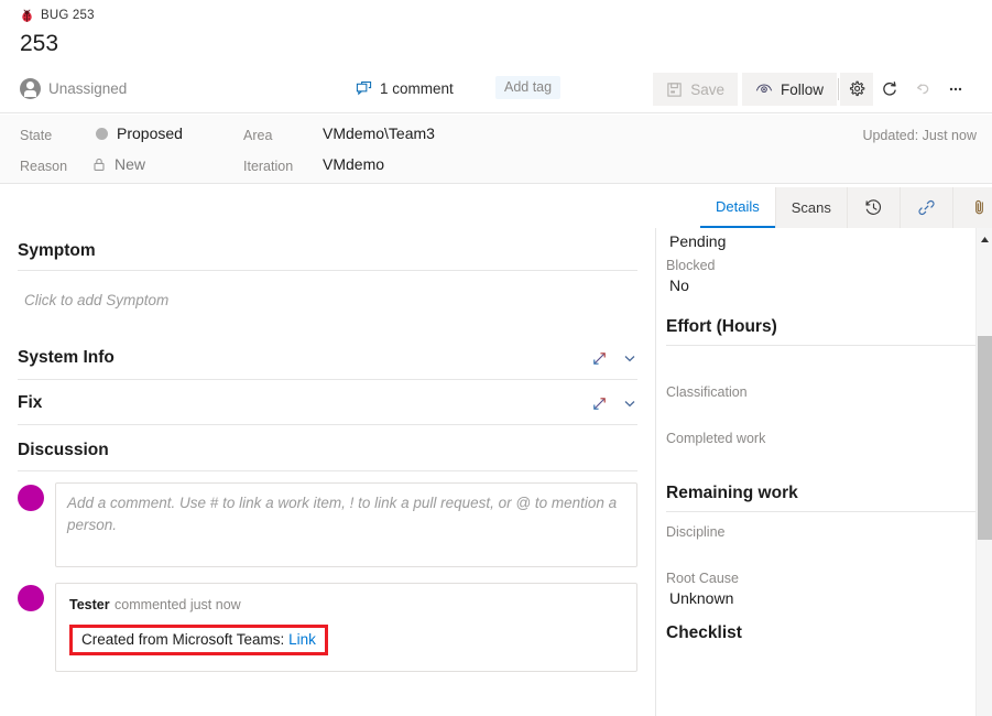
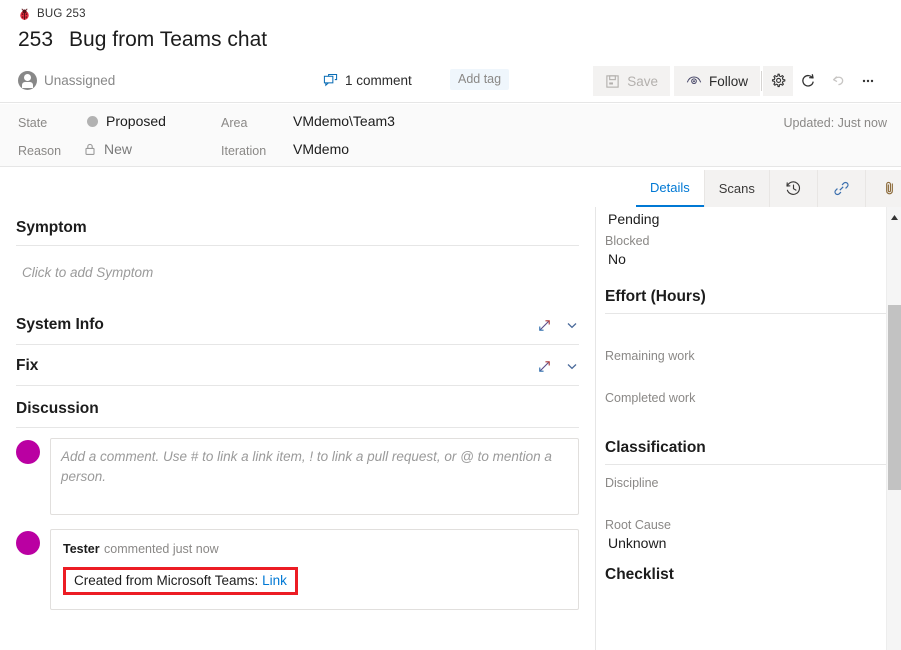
  BUG 253
  253
+ Bug from Teams chat
  Unassigned
  1 comment
  Add tag
  Save
  Follow
  State
  Proposed
  Reason
  New
  Area
  VMdemo\Team3
  Iteration
  VMdemo
  Updated: Just now
  Details
  Scans
  Symptom
  Click to add Symptom
  System Info
  Fix
  Discussion
- Add a comment. Use # to link a work item, ! to link a pull request, or @ to mention a person.
+ Add a comment. Use # to link a link item, ! to link a pull request, or @ to mention a person.
  Tester commented just now
  Created from Microsoft Teams: Link
  Pending
  Blocked
  No
  Effort (Hours)
- Classification
+ Remaining work
  Completed work
- Remaining work
+ Classification
  Discipline
  Root Cause
  Unknown
  Checklist
